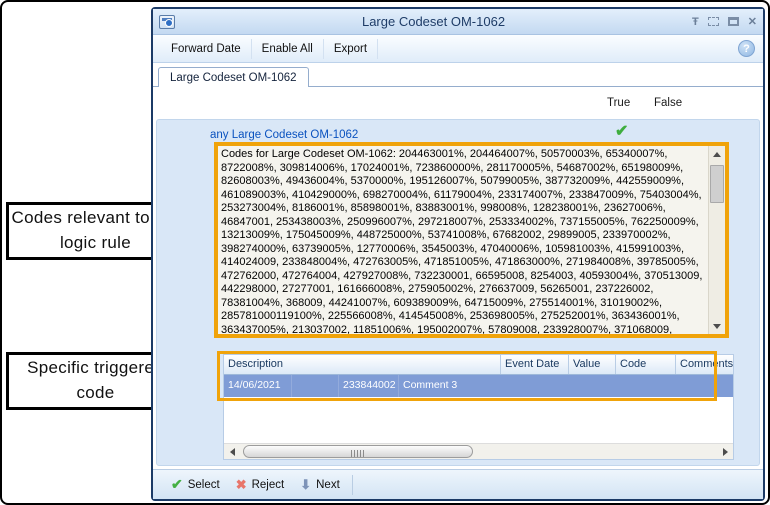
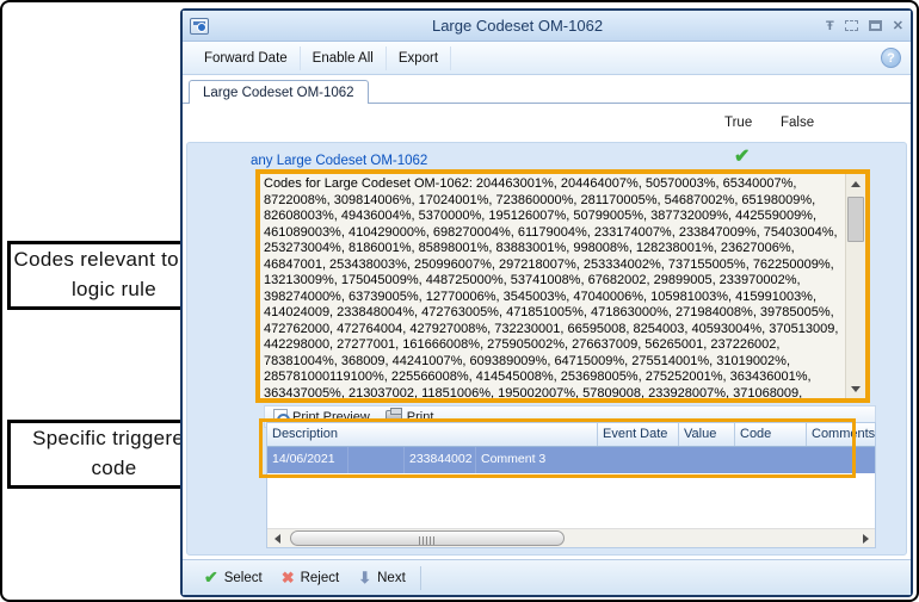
  Codes relevant to logic rule
  Specific triggere code
  Large Codeset OM-1062
  Ŧ
  ✕
  Forward Date
  Enable All
  Export
  ?
  Large Codeset OM-1062
  True
  False
  any Large Codeset OM-1062
  ✔
  Codes for Large Codeset OM-1062: 204463001%, 204464007%, 50570003%, 65340007%, 8722008%, 309814006%, 17024001%, 723860000%, 281170005%, 54687002%, 65198009%, 82608003%, 49436004%, 5370000%, 195126007%, 50799005%, 387732009%, 442559009%, 461089003%, 410429000%, 698270004%, 61179004%, 233174007%, 233847009%, 75403004%, 253273004%, 8186001%, 85898001%, 83883001%, 998008%, 128238001%, 23627006%, 46847001, 253438003%, 250996007%, 297218007%, 253334002%, 737155005%, 762250009%, 13213009%, 175045009%, 448725000%, 53741008%, 67682002, 29899005, 233970002%, 398274000%, 63739005%, 12770006%, 3545003%, 47040006%, 105981003%, 415991003%, 414024009, 233848004%, 472763005%, 471851005%, 471863000%, 271984008%, 39785005%, 472762000, 472764004, 427927008%, 732230001, 66595008, 8254003, 40593004%, 370513009, 442298000, 27277001, 161666008%, 275905002%, 276637009, 56265001, 237226002, 78381004%, 368009, 44241007%, 609389009%, 64715009%, 275514001%, 31019002%, 285781000119100%, 225566008%, 414545008%, 253698005%, 275252001%, 363436001%, 363437005%, 213037002, 11851006%, 195002007%, 57809008, 233928007%, 371068009,
+ Print Preview
+ Print
  Description
  Event Date
  Value
  Code
  Comments
  14/06/2021
  233844002
  Comment 3
  ✔
  Select
  ✖
  Reject
  ⬇
  Next
